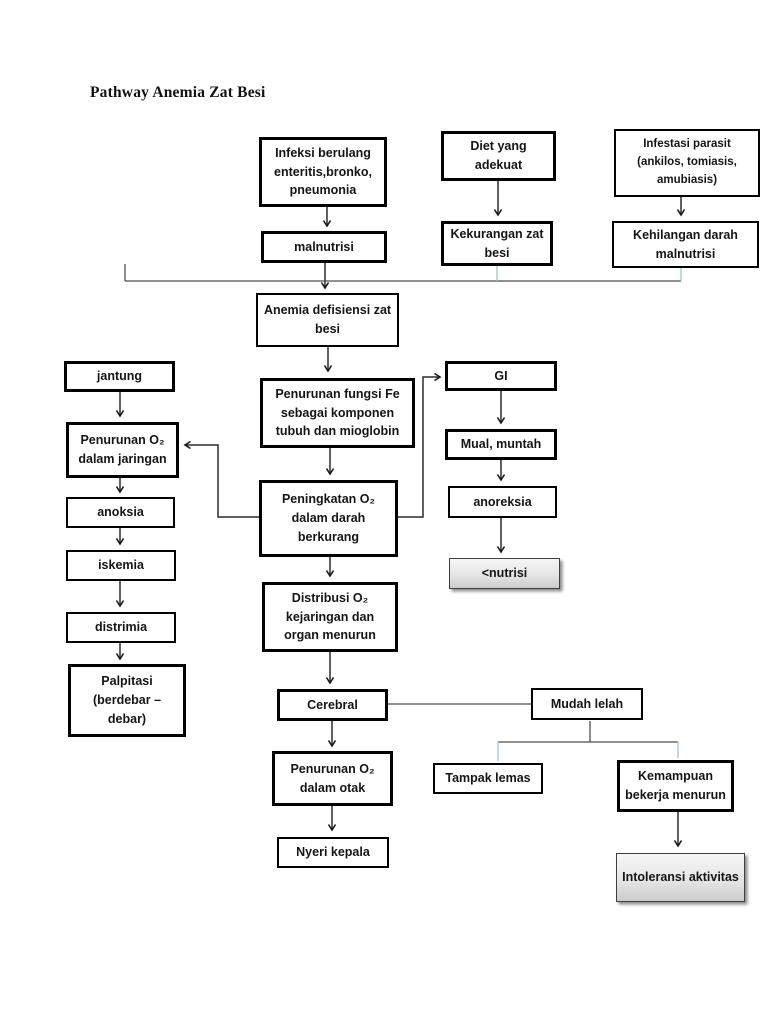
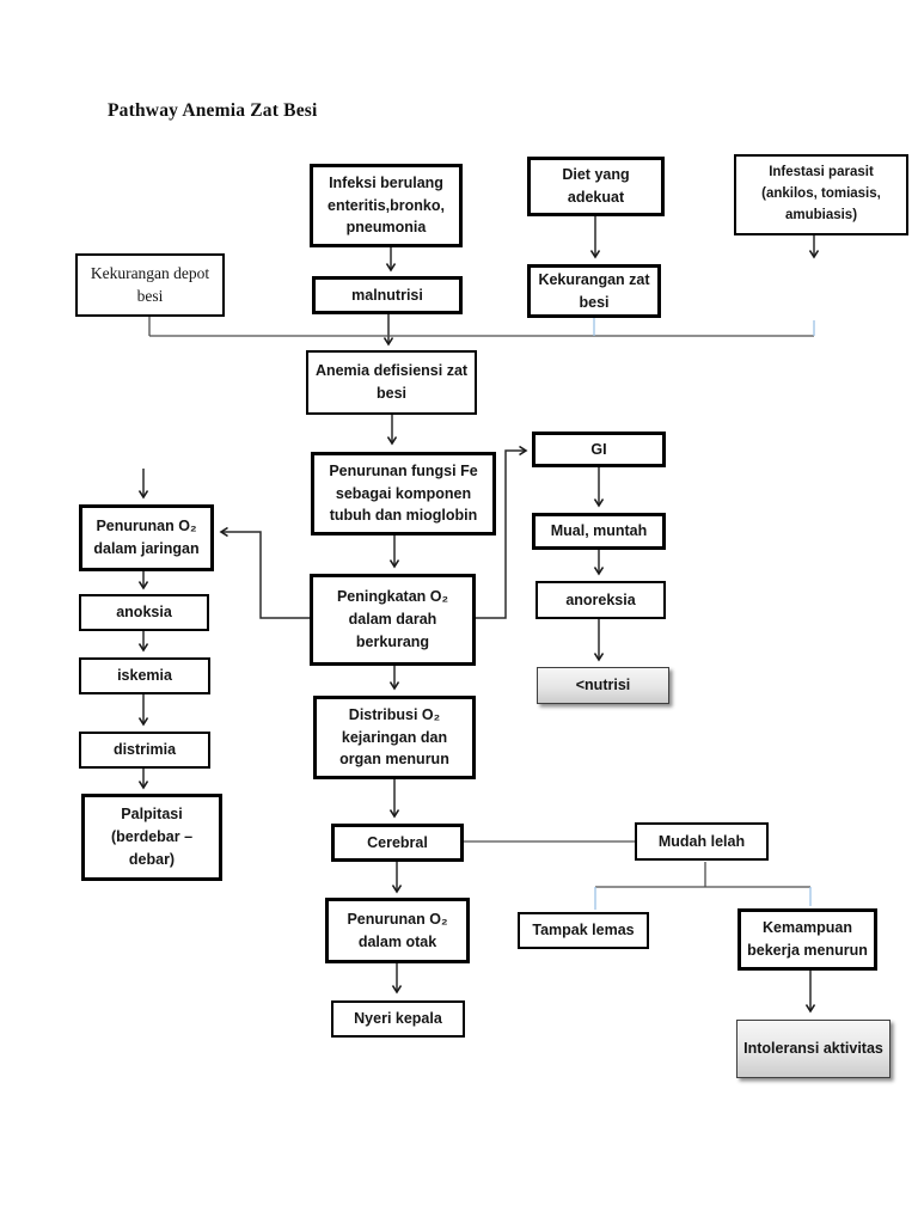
  Pathway Anemia Zat Besi
  Infeksi berulang enteritis,bronko, pneumonia
  Diet yang adekuat
  Infestasi parasit (ankilos, tomiasis, amubiasis)
+ Kekurangan depot besi
  malnutrisi
  Kekurangan zat besi
- Kehilangan darah malnutrisi
  Anemia defisiensi zat besi
- jantung
  Penurunan O₂ dalam jaringan
  anoksia
  iskemia
  distrimia
  Palpitasi (berdebar – debar)
  Penurunan fungsi Fe sebagai komponen tubuh dan mioglobin
  Peningkatan O₂ dalam darah berkurang
  GI
  Mual, muntah
  anoreksia
  <nutrisi
  Distribusi O₂ kejaringan dan organ menurun
  Cerebral
  Mudah lelah
  Penurunan O₂ dalam otak
  Tampak lemas
  Kemampuan bekerja menurun
  Nyeri kepala
  Intoleransi aktivitas
